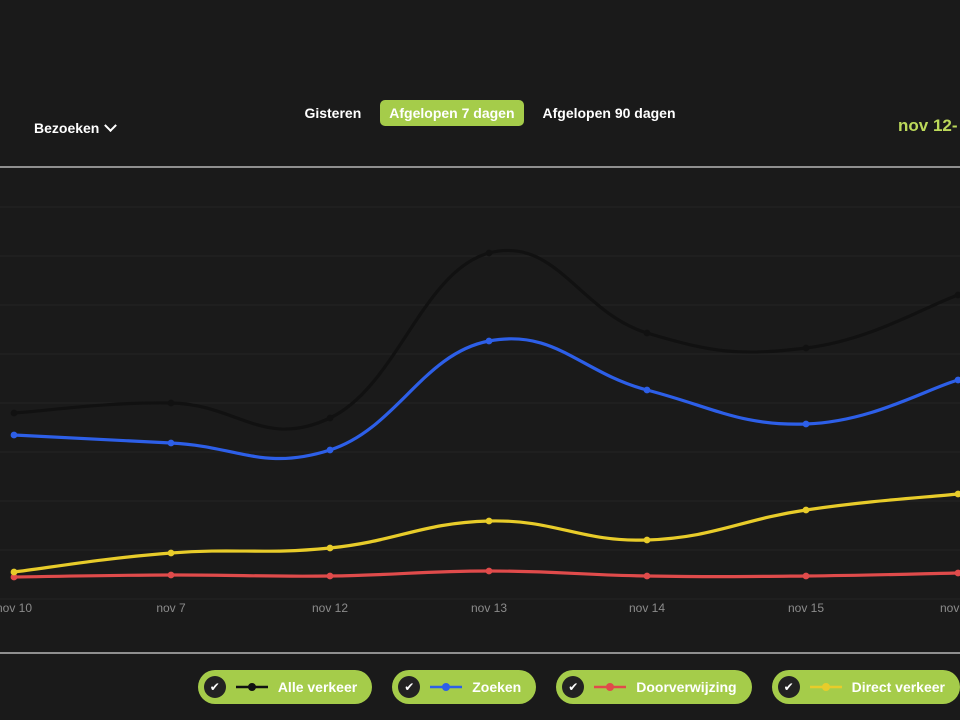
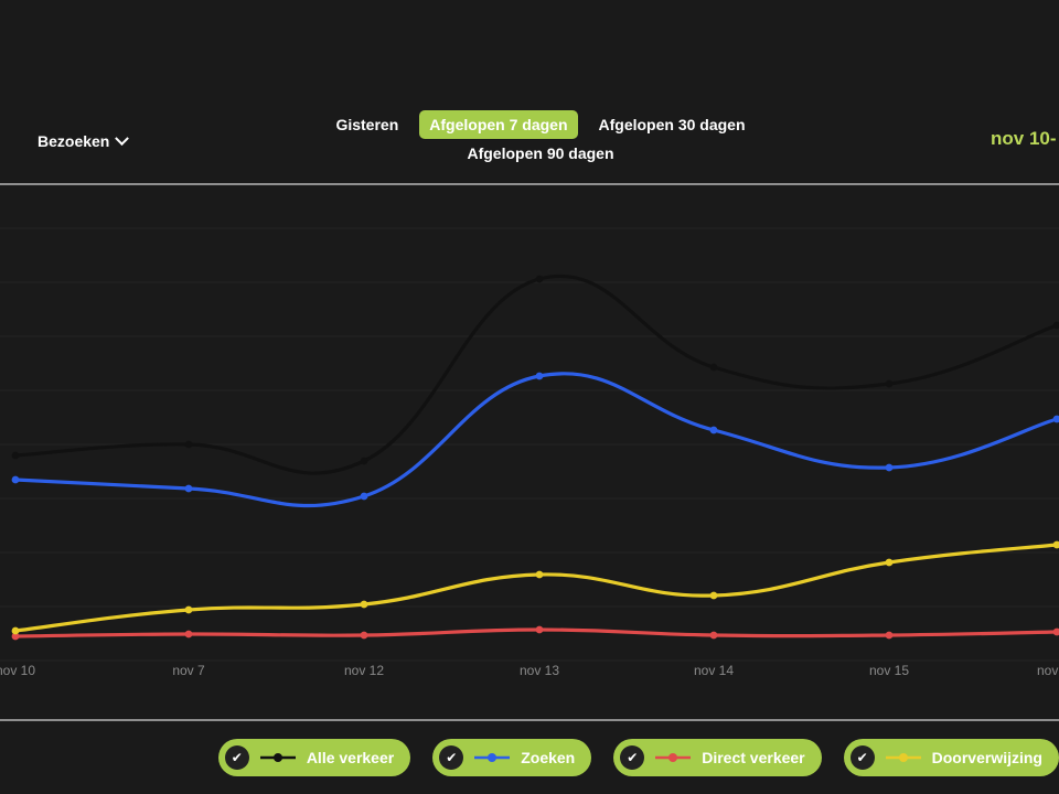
  Bezoeken
  Gisteren
  Afgelopen 7 dagen
+ Afgelopen 30 dagen
  Afgelopen 90 dagen
- nov 12-
+ nov 10-
  ov 10
  nov 7
  nov 12
  nov 13
  nov 14
  nov 15
  ✔
  Alle verkeer
  ✔
  Zoeken
  ✔
- Doorverwijzing
+ Direct verkeer
  ✔
- Direct verkeer
+ Doorverwijzing
